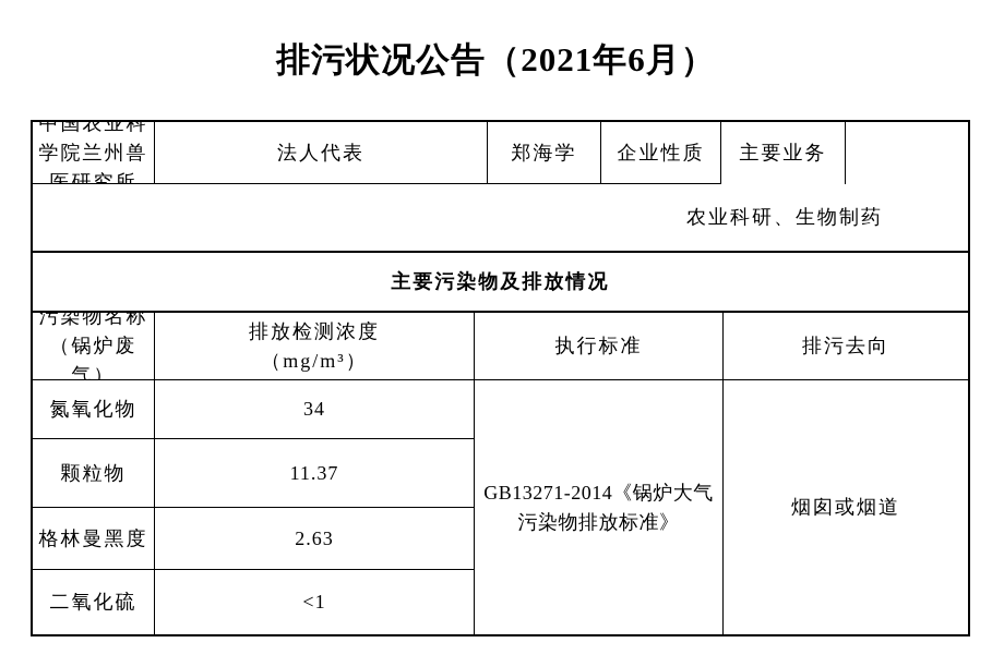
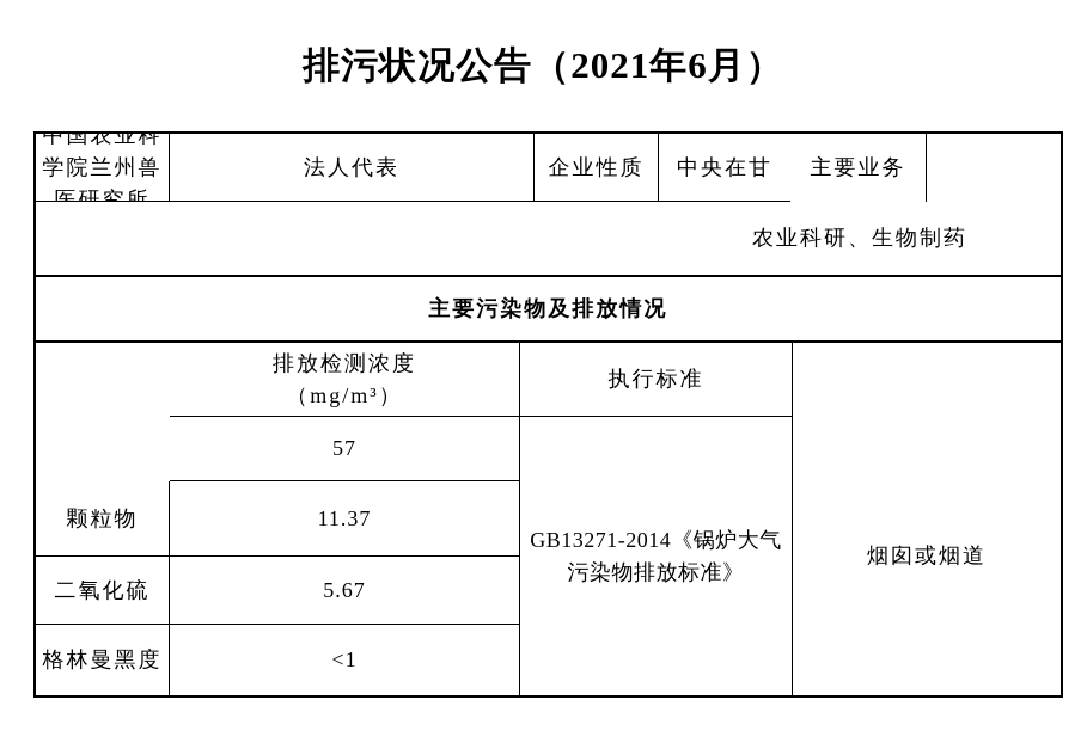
  排污状况公告（2021年6月）
  中国农业科学院兰州兽医研究所
  法人代表
- 郑海学
  企业性质
+ 中央在甘
  主要业务
  农业科研、生物制药
  主要污染物及排放情况
- 污染物名称
- （锅炉废气）
  排放检测浓度
  （mg/m³）
  执行标准
- 排污去向
- 氮氧化物
- 34
+ 57
  颗粒物
  11.37
- 格林曼黑度
+ 二氧化硫
- 2.63
+ 5.67
- 二氧化硫
+ 格林曼黑度
  <1
  GB13271-2014《锅炉大气
  污染物排放标准》
  烟囱或烟道
